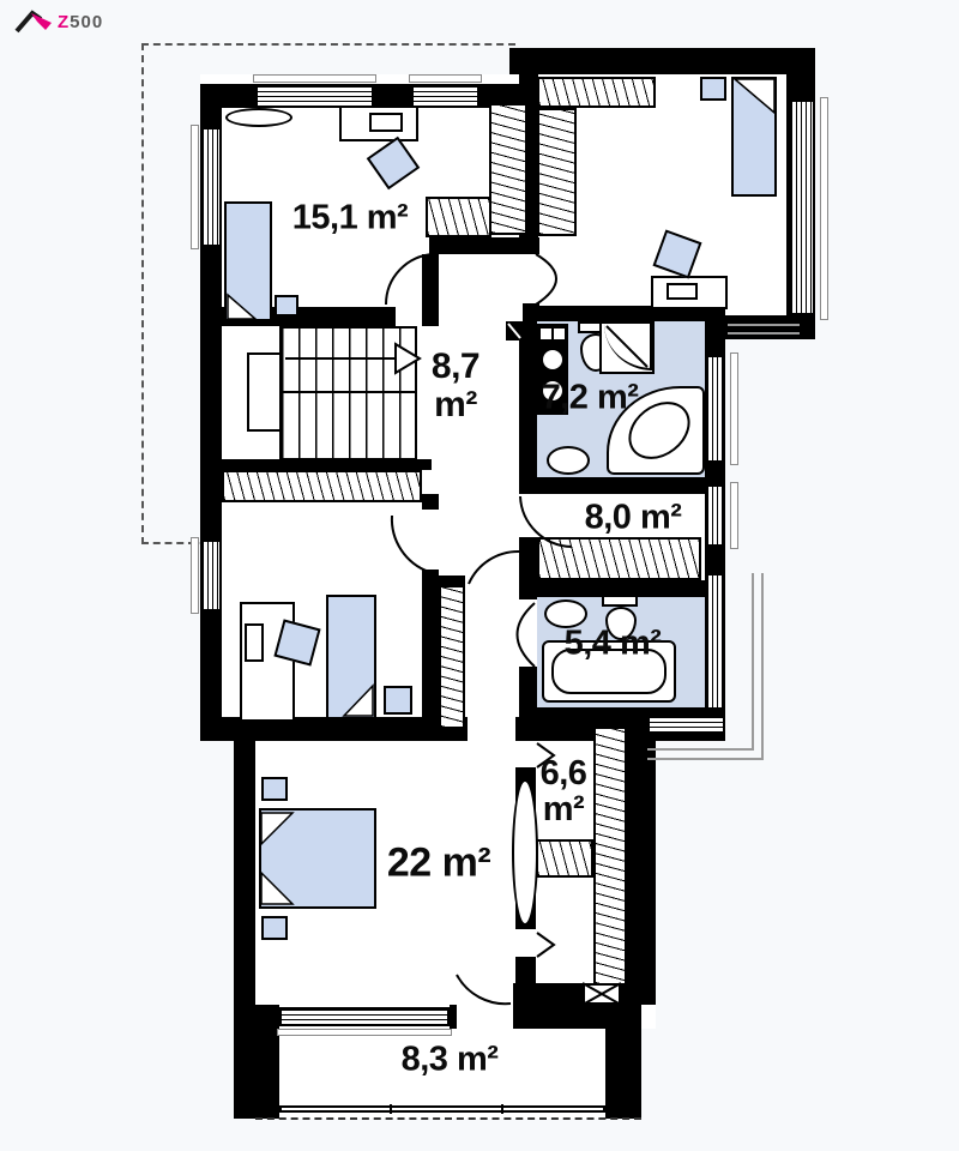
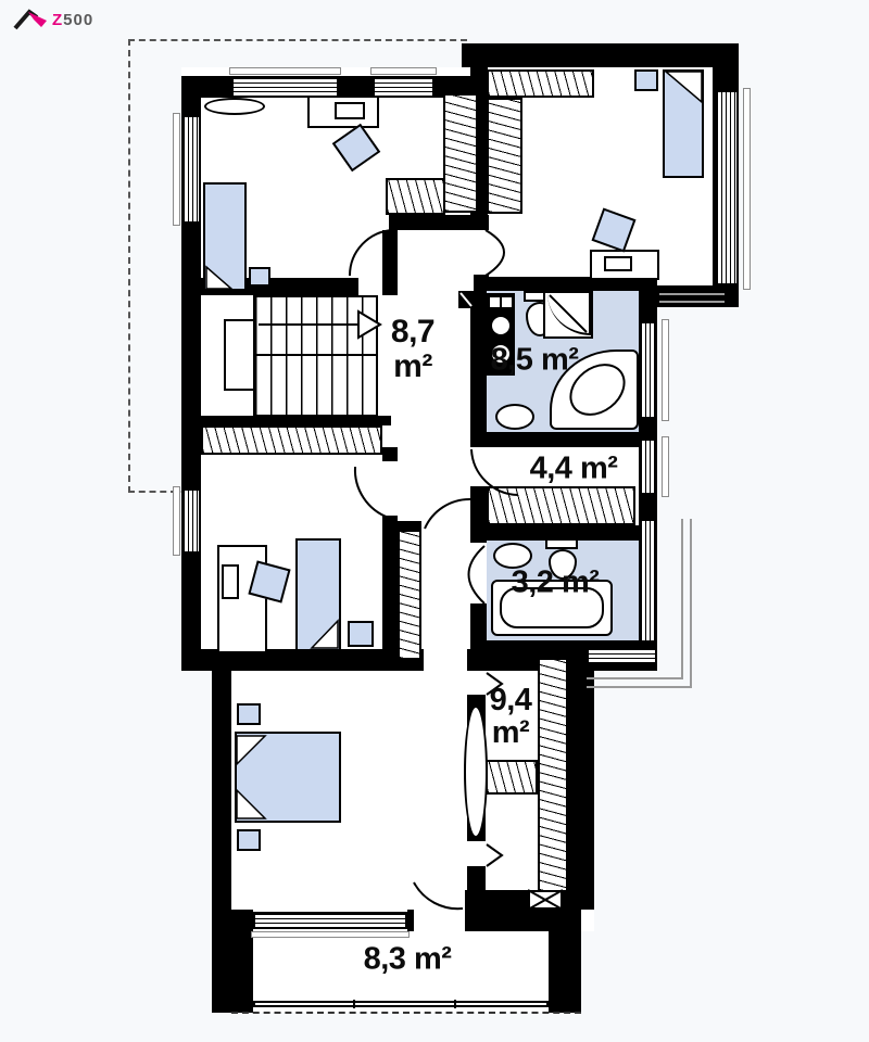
  Z500
- 15,1 m²
  8,7
  m²
- 7,2 m²
+ 8,5 m²
- 8,0 m²
+ 4,4 m²
- 5,4 m²
+ 3,2 m²
- 6,6
+ 9,4
  m²
- 22 m²
  8,3 m²
